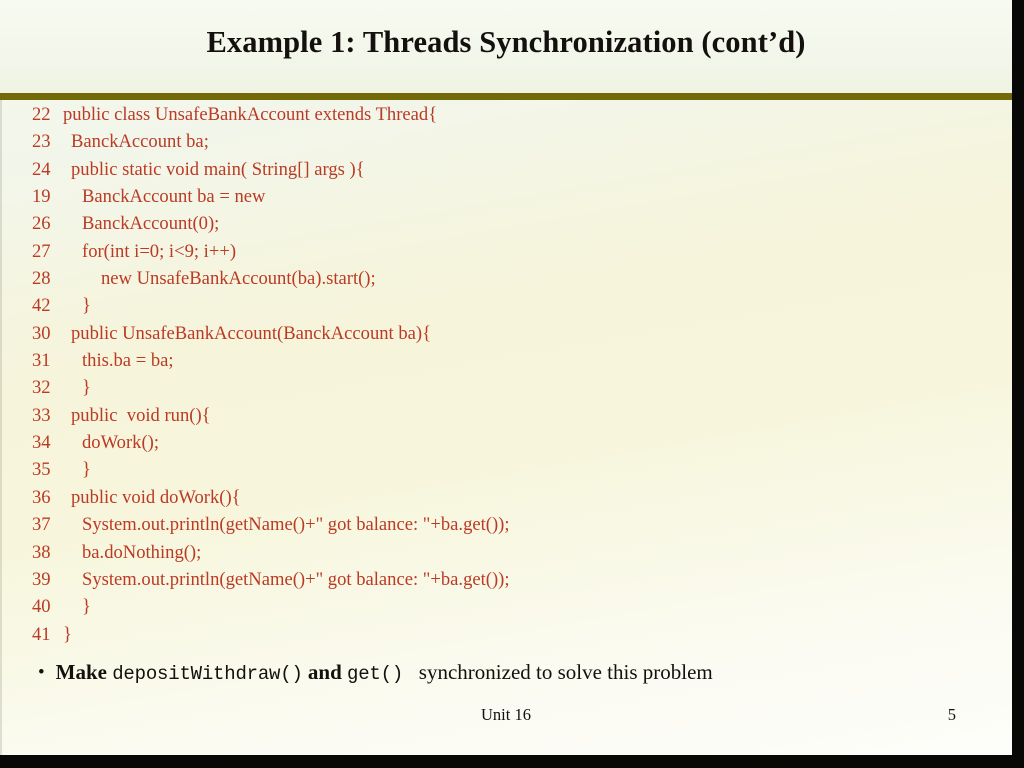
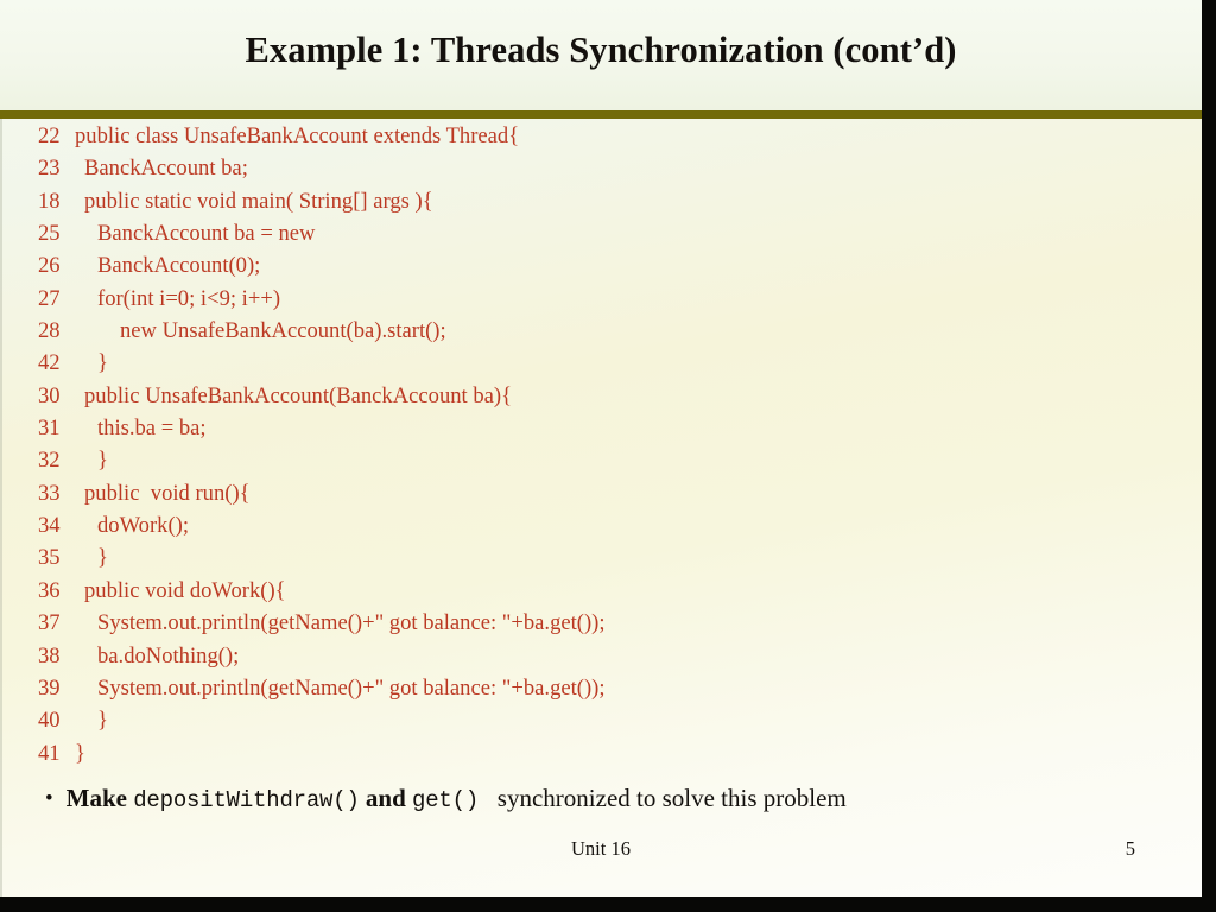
  Example 1: Threads Synchronization (cont’d)
  22 public class UnsafeBankAccount extends Thread{
  23 BanckAccount ba;
- 24 public static void main( String[] args ){
+ 18 public static void main( String[] args ){
- 19 BanckAccount ba = new
+ 25 BanckAccount ba = new
  26 BanckAccount(0);
  27 for(int i=0; i<9; i++)
  28 new UnsafeBankAccount(ba).start();
  42 }
  30 public UnsafeBankAccount(BanckAccount ba){
  31 this.ba = ba;
  32 }
  33 public void run(){
  34 doWork();
  35 }
  36 public void doWork(){
  37 System.out.println(getName()+" got balance: "+ba.get());
  38 ba.doNothing();
  39 System.out.println(getName()+" got balance: "+ba.get());
  40 }
  41 }
  • Make depositWithdraw() and get() synchronized to solve this problem
  Unit 16
  5
